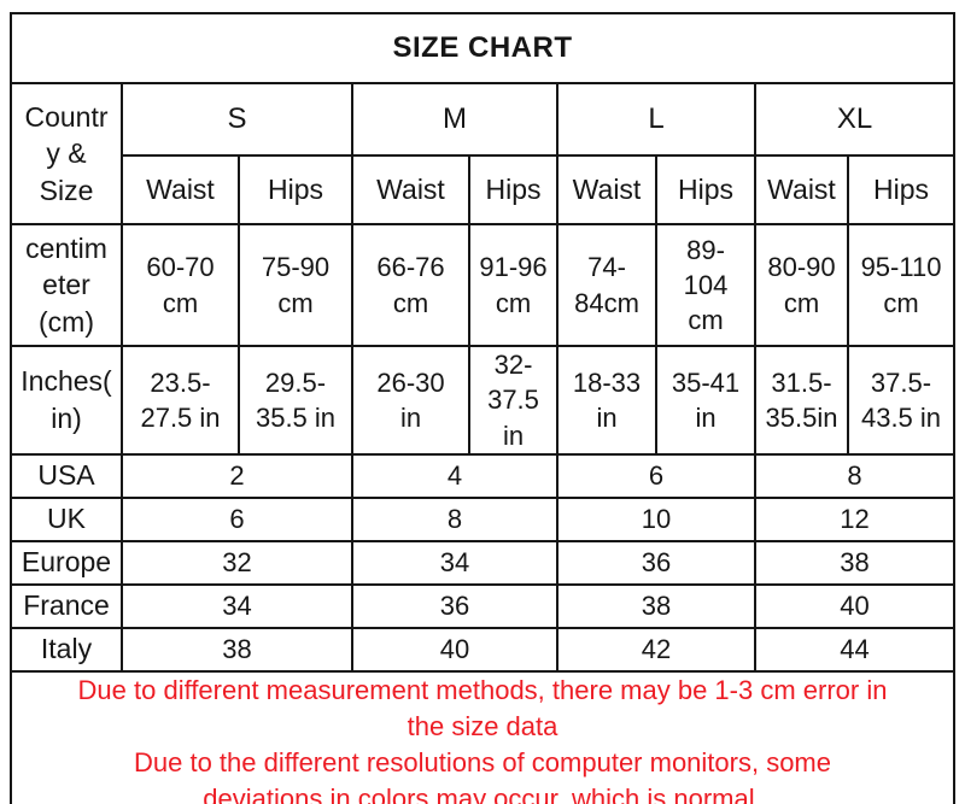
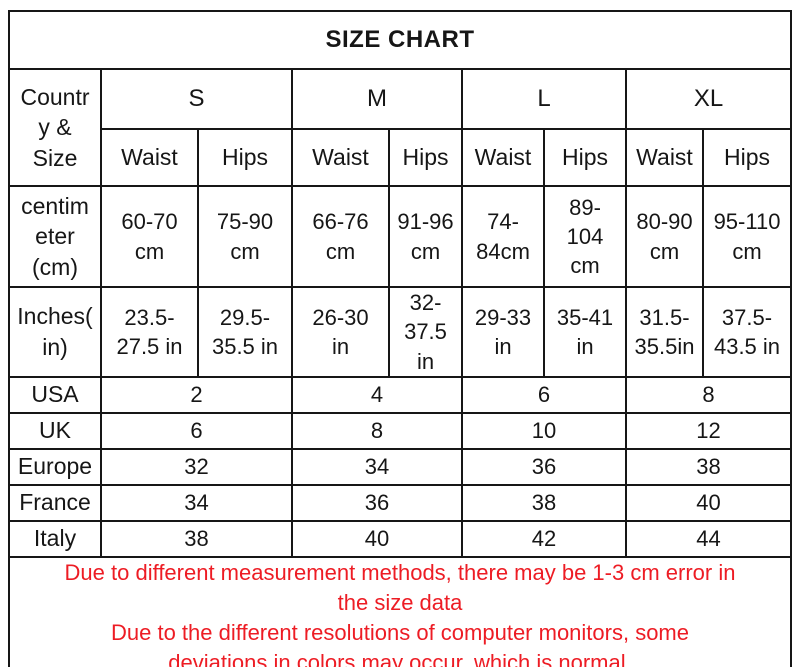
  SIZE CHART
  Country & Size	S	M	L	XL
  Waist	Hips	Waist	Hips	Waist	Hips	Waist	Hips
  centimeter (cm)	60-70 cm	75-90 cm	66-76 cm	91-96 cm	74- 84cm	89- 104 cm	80-90 cm	95-110 cm
- Inches(in)	23.5- 27.5 in	29.5- 35.5 in	26-30 in	32- 37.5 in	18-33 in	35-41 in	31.5- 35.5in	37.5- 43.5 in
+ Inches(in)	23.5- 27.5 in	29.5- 35.5 in	26-30 in	32- 37.5 in	29-33 in	35-41 in	31.5- 35.5in	37.5- 43.5 in
  USA	2	4	6	8
  UK	6	8	10	12
  Europe	32	34	36	38
  France	34	36	38	40
  Italy	38	40	42	44
  Due to different measurement methods, there may be 1-3 cm error in the size data Due to the different resolutions of computer monitors, some deviations in colors may occur, which is normal.
